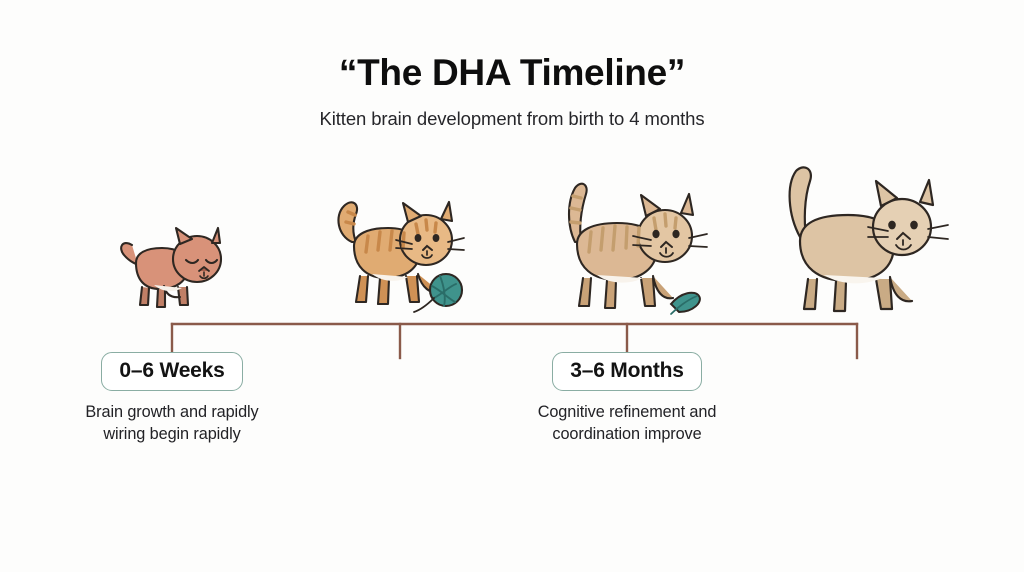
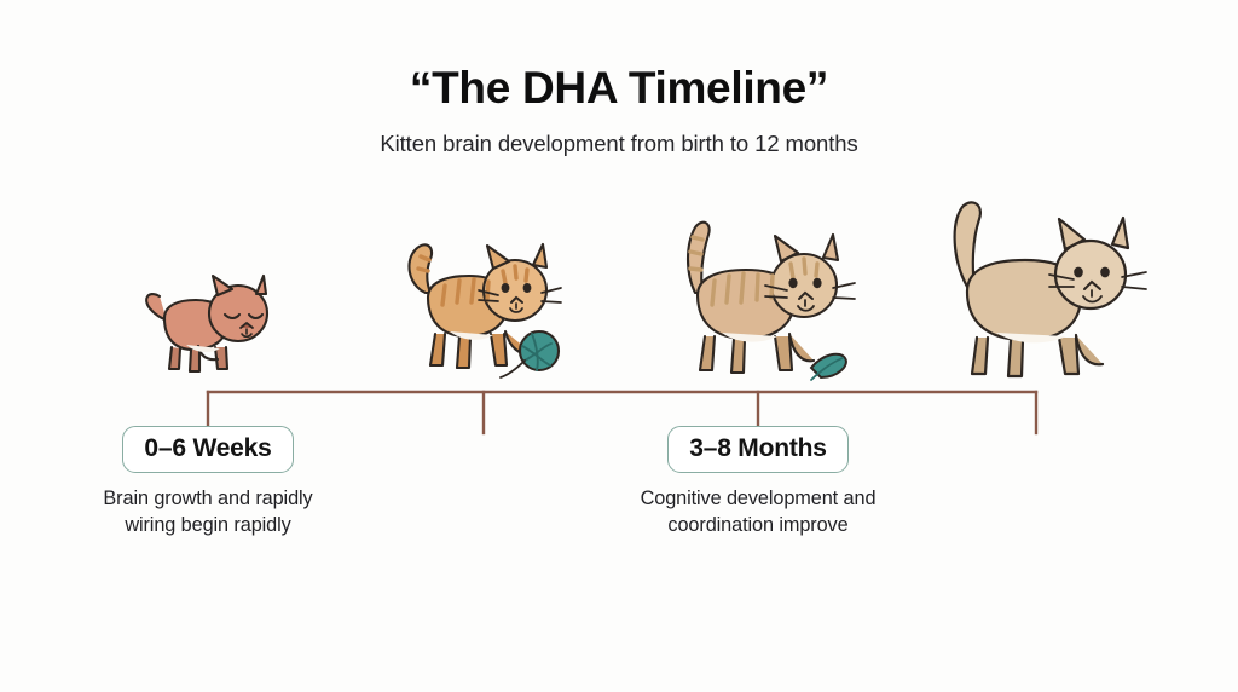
  “The DHA Timeline”
- Kitten brain development from birth to 4 months
+ Kitten brain development from birth to 12 months
  0–6 Weeks
  Brain growth and rapidly wiring begin rapidly
- 3–6 Months
+ 3–8 Months
- Cognitive refinement and coordination improve
+ Cognitive development and coordination improve
